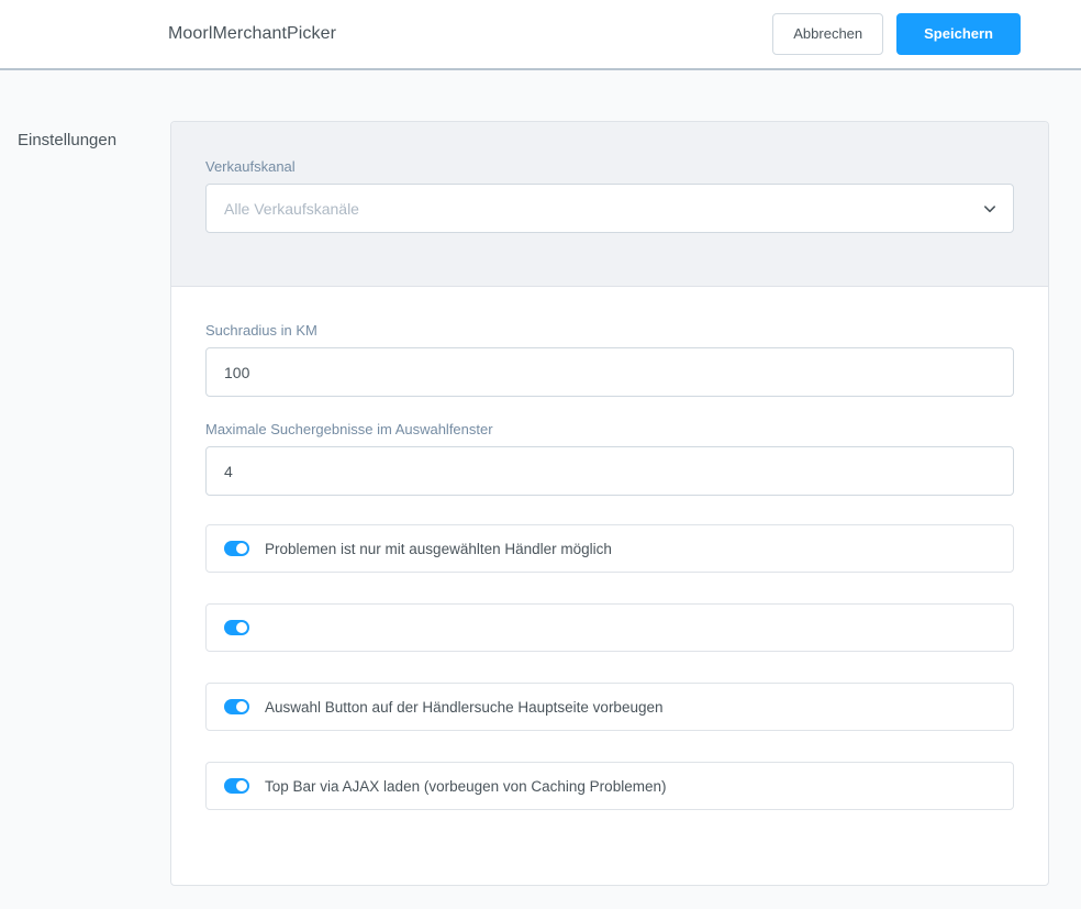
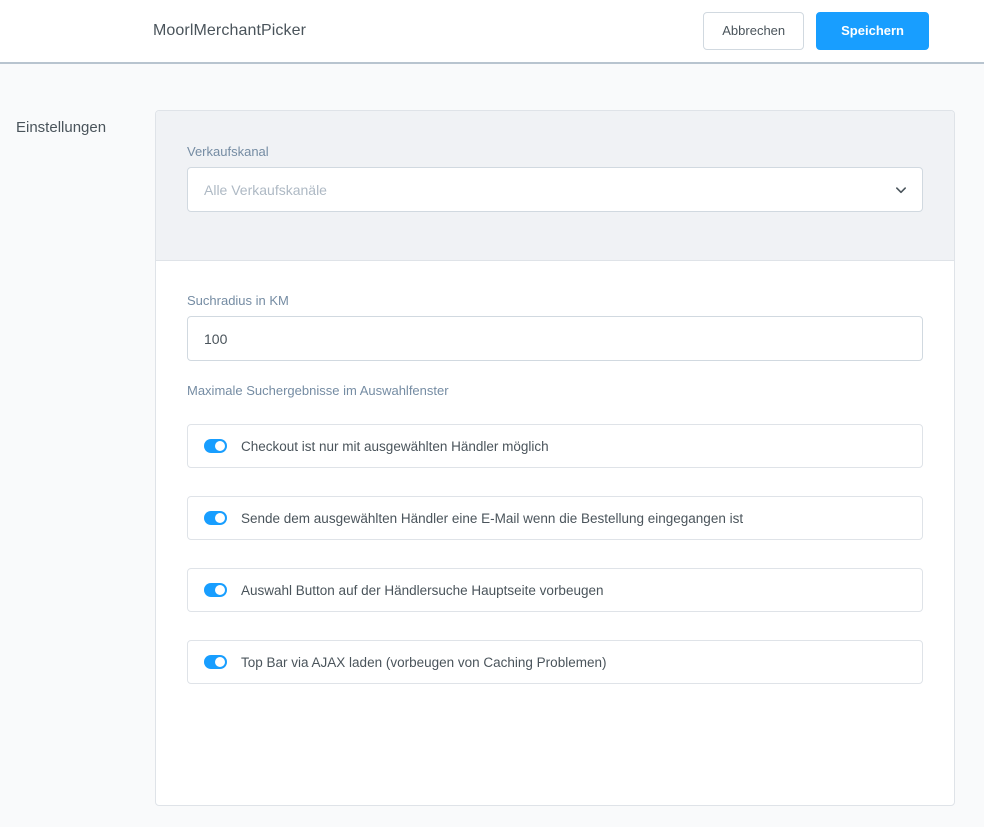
  MoorlMerchantPicker
  Abbrechen
  Speichern
  Einstellungen
  Verkaufskanal
  Alle Verkaufskanäle
  Suchradius in KM
  100
  Maximale Suchergebnisse im Auswahlfenster
- 4
- Problemen ist nur mit ausgewählten Händler möglich
+ Checkout ist nur mit ausgewählten Händler möglich
+ Sende dem ausgewählten Händler eine E-Mail wenn die Bestellung eingegangen ist
  Auswahl Button auf der Händlersuche Hauptseite vorbeugen
  Top Bar via AJAX laden (vorbeugen von Caching Problemen)
